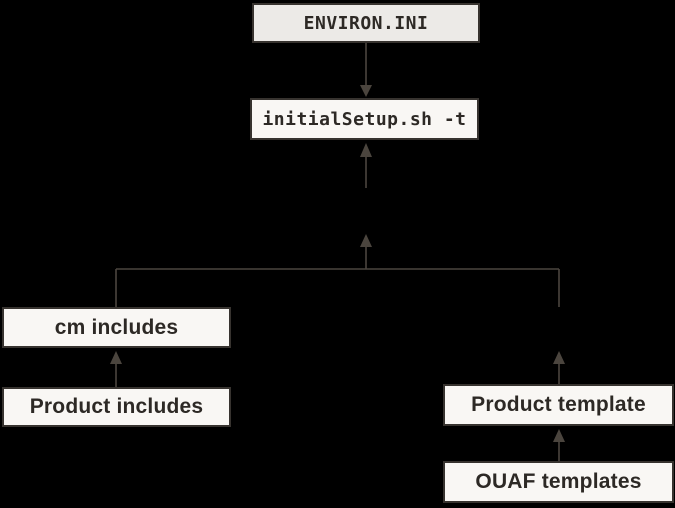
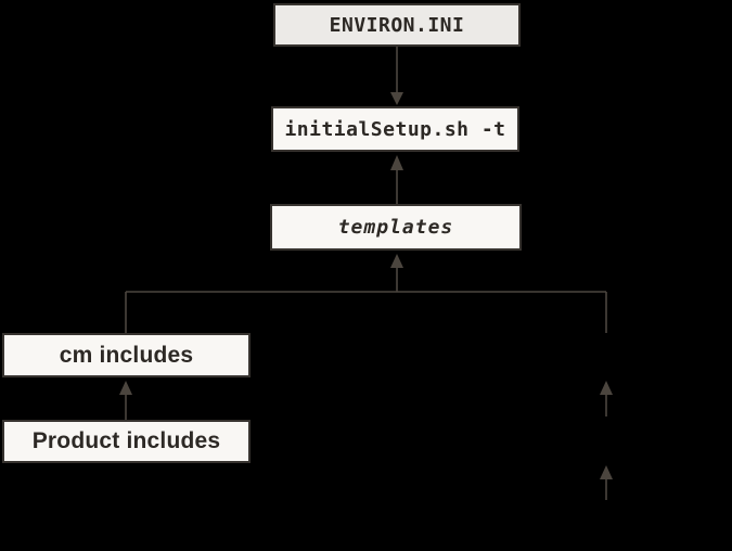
  ENVIRON.INI
  initialSetup.sh -t
+ templates
  cm includes
  Product includes
- Product template
- OUAF templates
